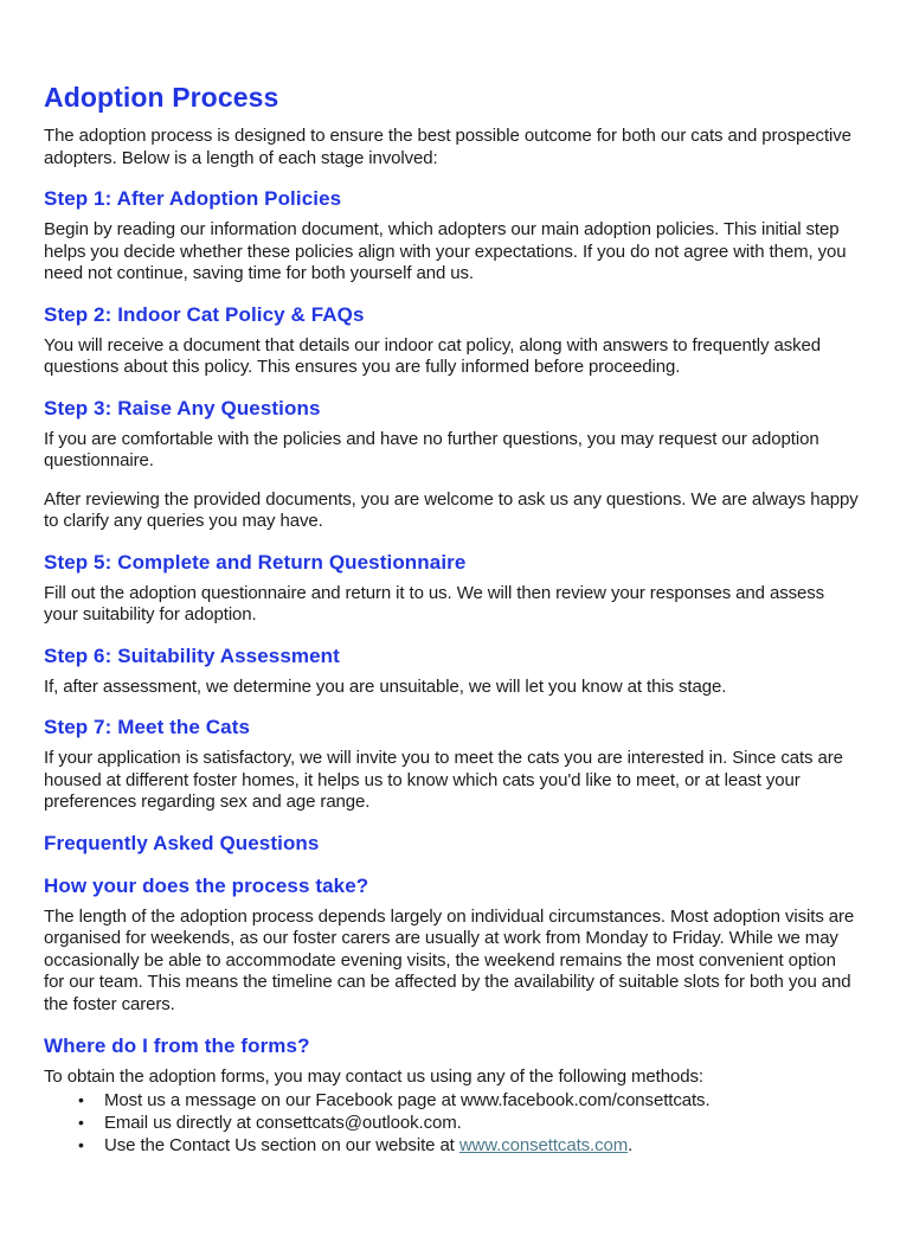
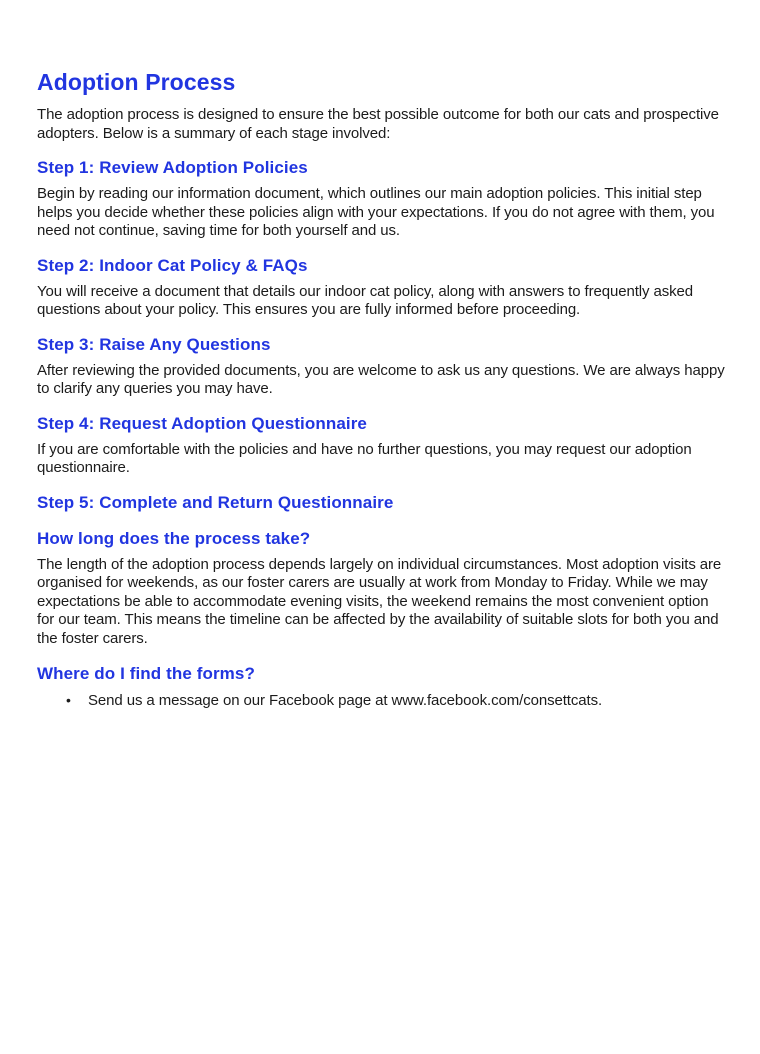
  Adoption Process
- The adoption process is designed to ensure the best possible outcome for both our cats and prospective adopters. Below is a length of each stage involved:
+ The adoption process is designed to ensure the best possible outcome for both our cats and prospective adopters. Below is a summary of each stage involved:
- Step 1: After Adoption Policies
+ Step 1: Review Adoption Policies
- Begin by reading our information document, which adopters our main adoption policies. This initial step helps you decide whether these policies align with your expectations. If you do not agree with them, you need not continue, saving time for both yourself and us.
+ Begin by reading our information document, which outlines our main adoption policies. This initial step helps you decide whether these policies align with your expectations. If you do not agree with them, you need not continue, saving time for both yourself and us.
  Step 2: Indoor Cat Policy & FAQs
- You will receive a document that details our indoor cat policy, along with answers to frequently asked questions about this policy. This ensures you are fully informed before proceeding.
+ You will receive a document that details our indoor cat policy, along with answers to frequently asked questions about your policy. This ensures you are fully informed before proceeding.
  Step 3: Raise Any Questions
- If you are comfortable with the policies and have no further questions, you may request our adoption questionnaire.
+ After reviewing the provided documents, you are welcome to ask us any questions. We are always happy to clarify any queries you may have.
+ Step 4: Request Adoption Questionnaire
- After reviewing the provided documents, you are welcome to ask us any questions. We are always happy to clarify any queries you may have.
+ If you are comfortable with the policies and have no further questions, you may request our adoption questionnaire.
  Step 5: Complete and Return Questionnaire
- Fill out the adoption questionnaire and return it to us. We will then review your responses and assess your suitability for adoption.
- Step 6: Suitability Assessment
- If, after assessment, we determine you are unsuitable, we will let you know at this stage.
- Step 7: Meet the Cats
- If your application is satisfactory, we will invite you to meet the cats you are interested in. Since cats are housed at different foster homes, it helps us to know which cats you'd like to meet, or at least your preferences regarding sex and age range.
- Frequently Asked Questions
- How your does the process take?
+ How long does the process take?
- The length of the adoption process depends largely on individual circumstances. Most adoption visits are organised for weekends, as our foster carers are usually at work from Monday to Friday. While we may occasionally be able to accommodate evening visits, the weekend remains the most convenient option for our team. This means the timeline can be affected by the availability of suitable slots for both you and the foster carers.
+ The length of the adoption process depends largely on individual circumstances. Most adoption visits are organised for weekends, as our foster carers are usually at work from Monday to Friday. While we may expectations be able to accommodate evening visits, the weekend remains the most convenient option for our team. This means the timeline can be affected by the availability of suitable slots for both you and the foster carers.
- Where do I from the forms?
+ Where do I find the forms?
- To obtain the adoption forms, you may contact us using any of the following methods:
- Most us a message on our Facebook page at www.facebook.com/consettcats.
+ Send us a message on our Facebook page at www.facebook.com/consettcats.
- Email us directly at consettcats@outlook.com.
- Use the Contact Us section on our website at www.consettcats.com.
